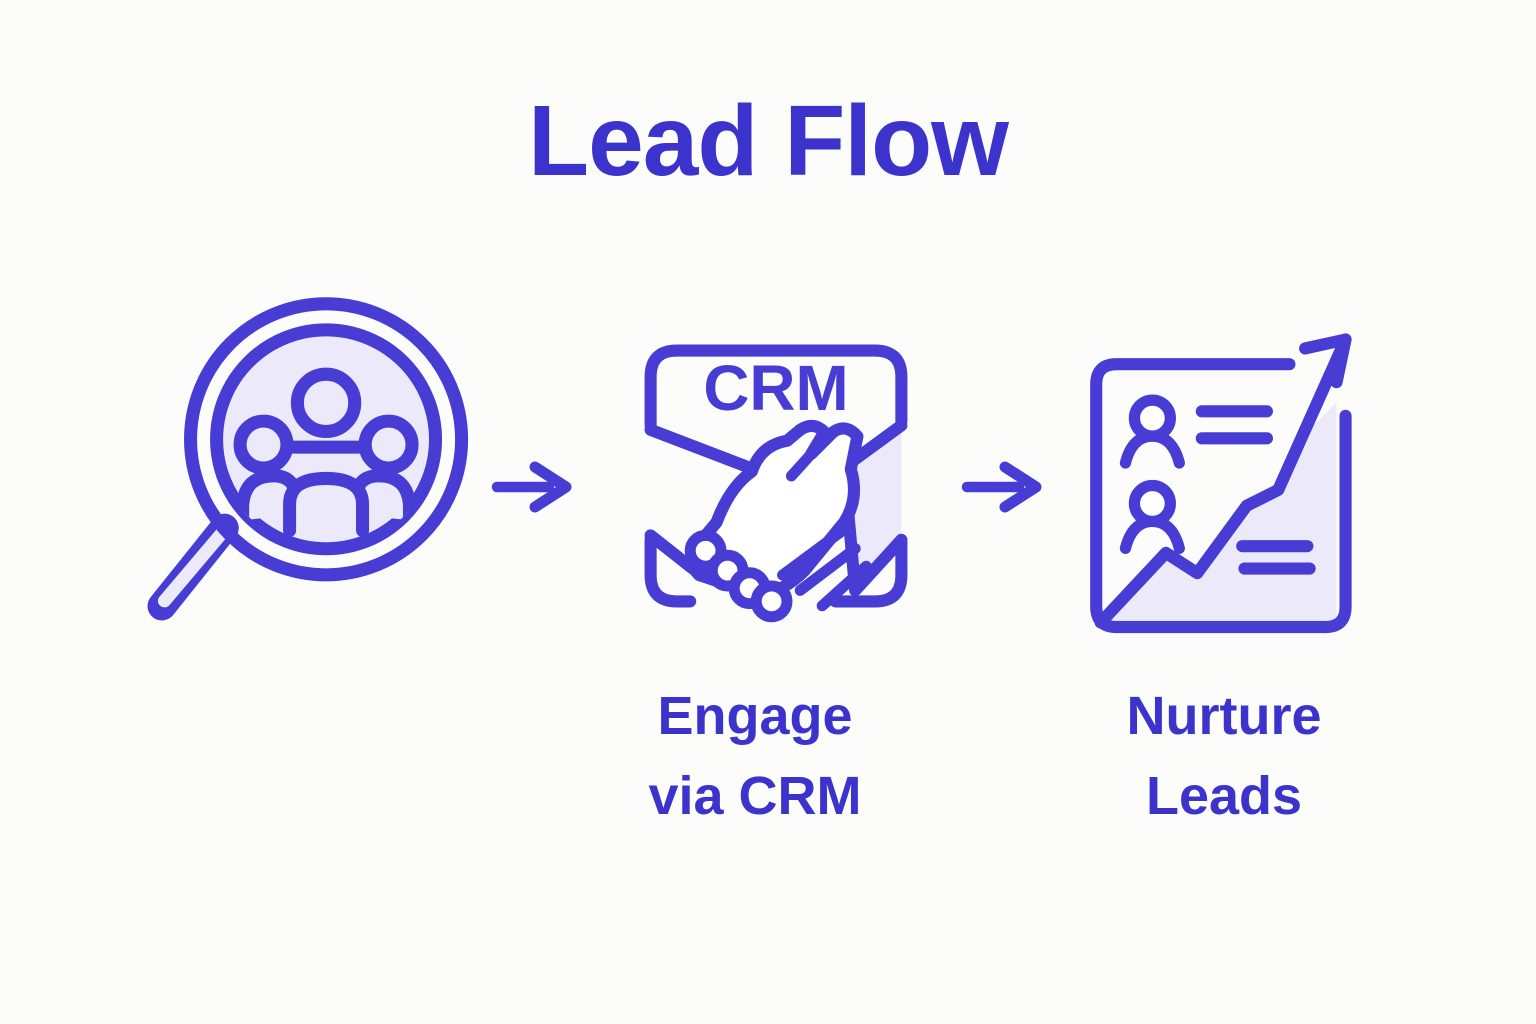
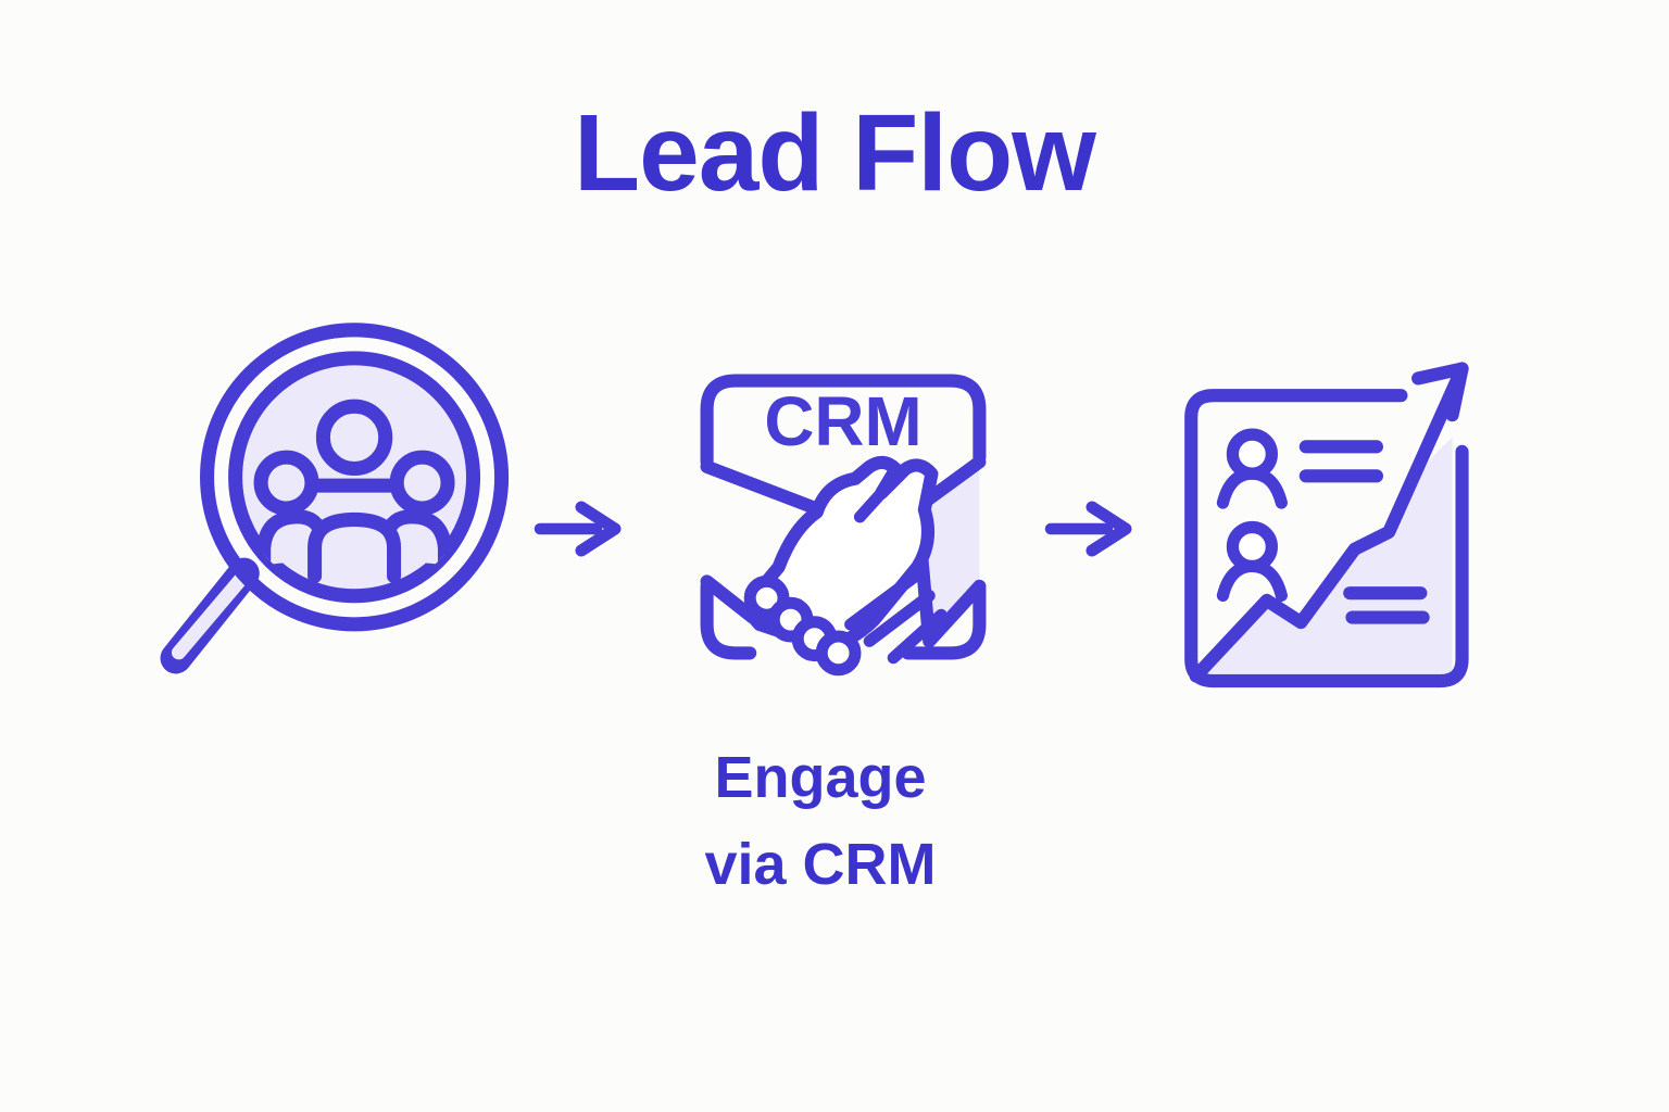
  Lead Flow
  CRM
  Engage
  via CRM
- Nurture
- Leads
